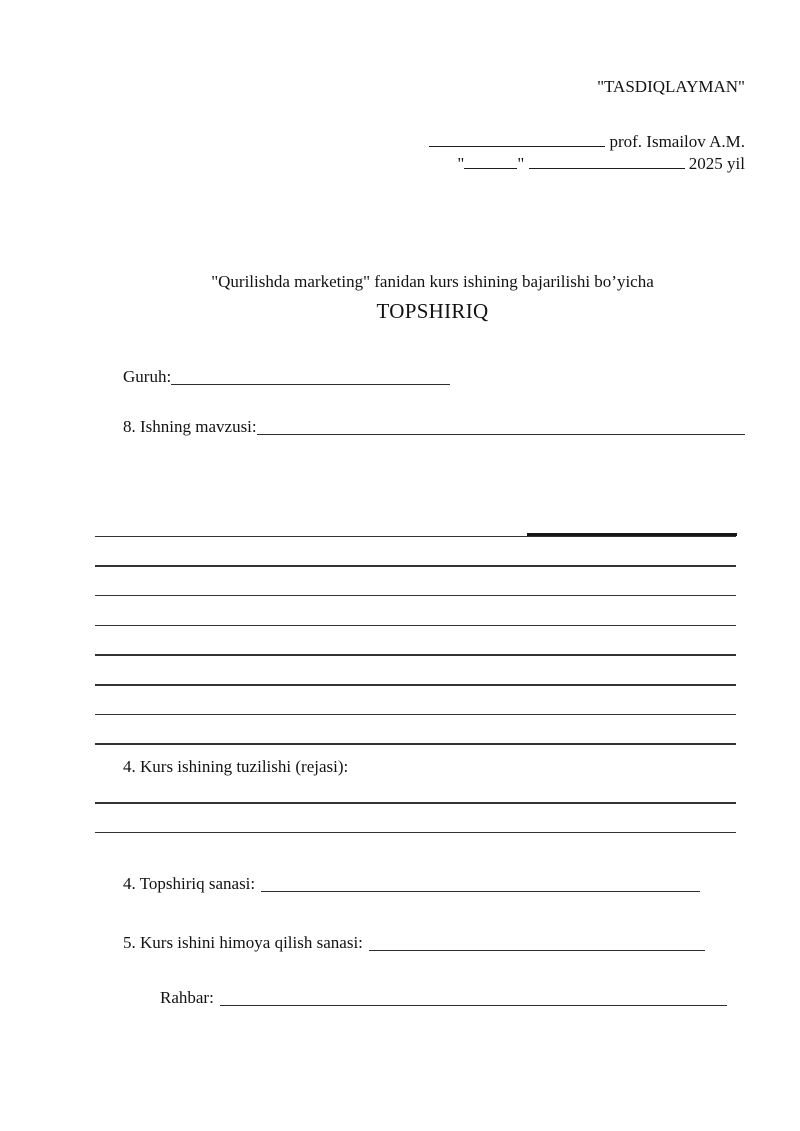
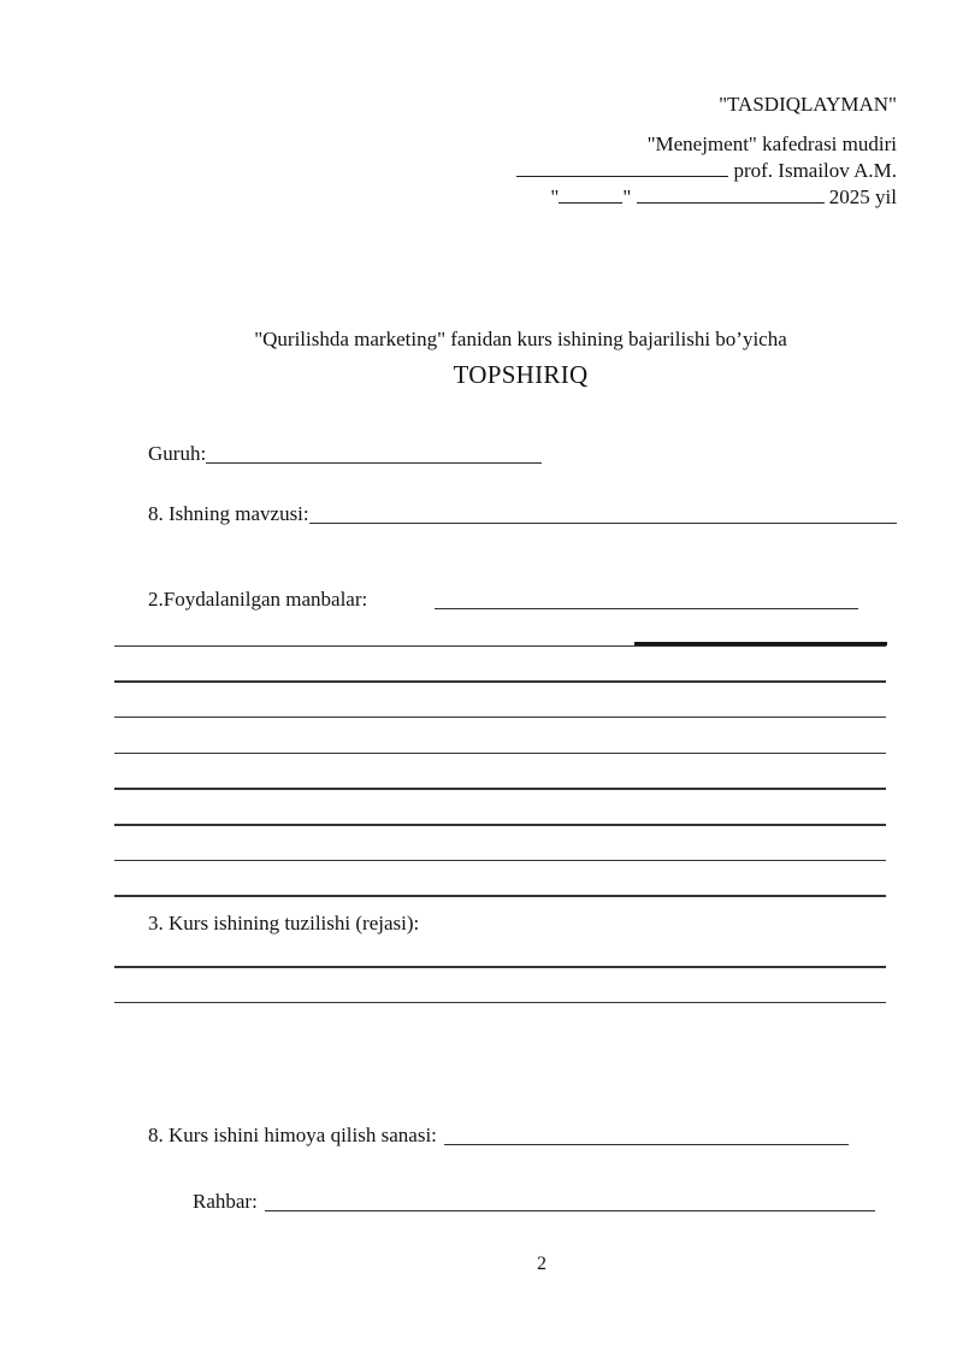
  "TASDIQLAYMAN"
+ "Menejment" kafedrasi mudiri
  prof. Ismailov A.M.
  " " 2025 yil
  "Qurilishda marketing" fanidan kurs ishining bajarilishi bo’yicha
  TOPSHIRIQ
  Guruh:
  8. Ishning mavzusi:
+ 2.Foydalanilgan manbalar:
- 4. Kurs ishining tuzilishi (rejasi):
+ 3. Kurs ishining tuzilishi (rejasi):
- 4. Topshiriq sanasi:
- 5. Kurs ishini himoya qilish sanasi:
+ 8. Kurs ishini himoya qilish sanasi:
  Rahbar:
+ 2
